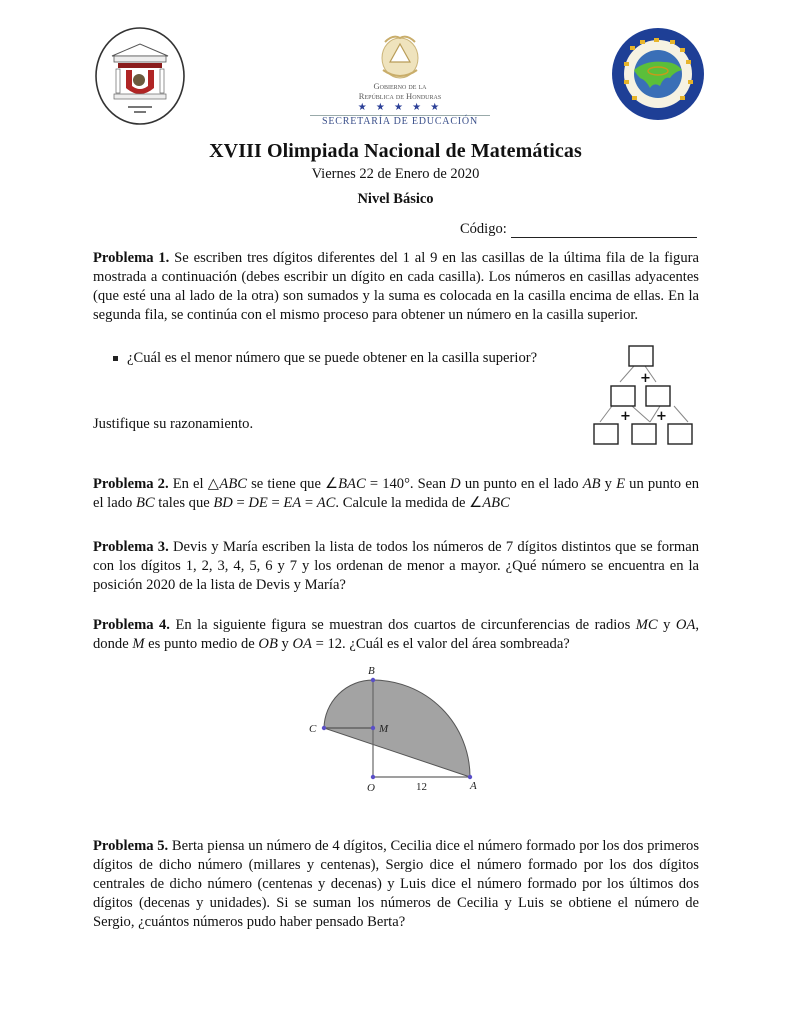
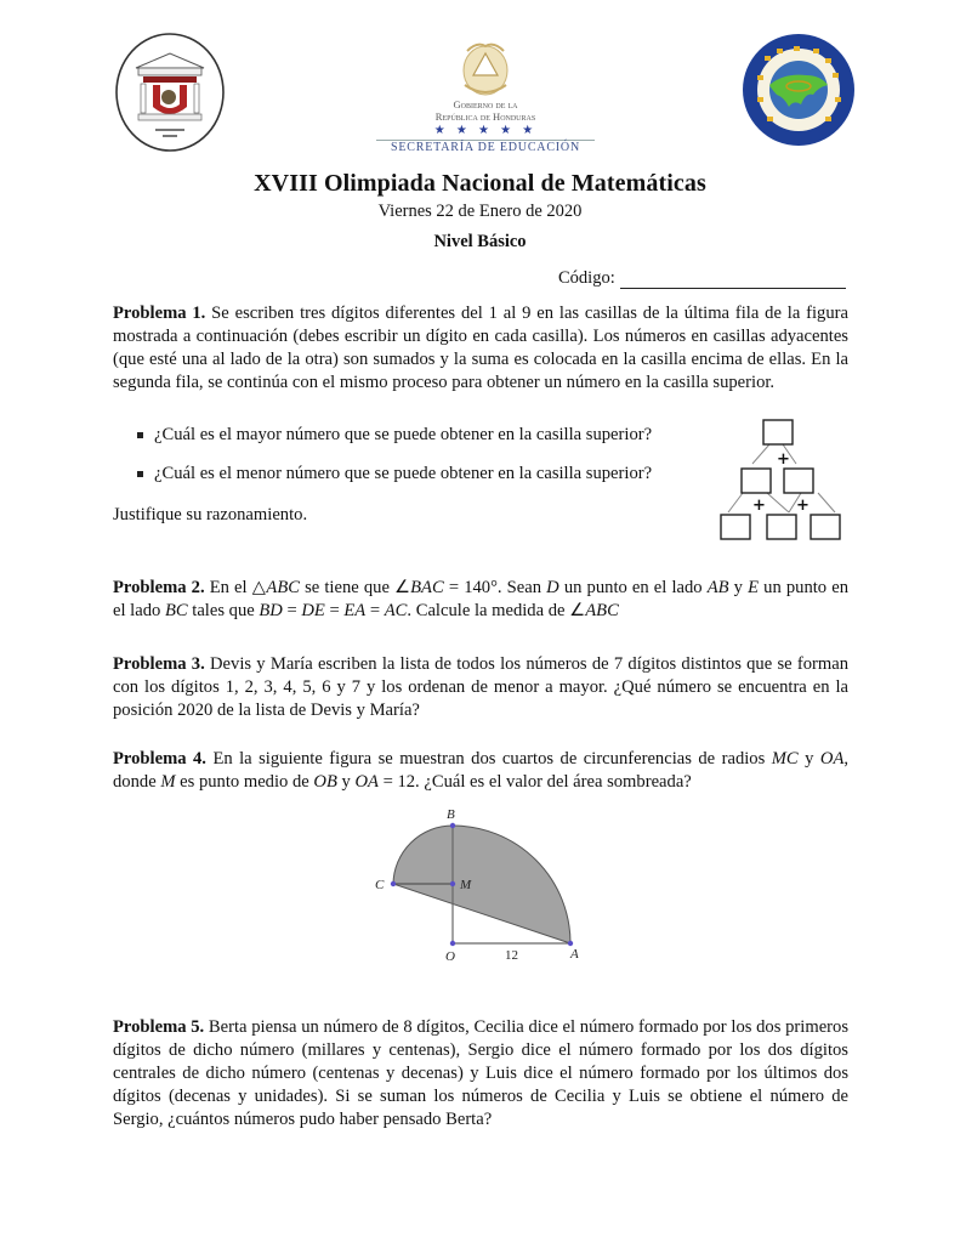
  Gobierno de la
  República de Honduras
  ★ ★ ★ ★ ★
  SECRETARÍA DE EDUCACIÓN
  XVIII Olimpiada Nacional de Matemáticas
  Viernes 22 de Enero de 2020
  Nivel Básico
  Código:
  Problema 1. Se escriben tres dígitos diferentes del 1 al 9 en las casillas de la última fila de la figura mostrada a continuación (debes escribir un dígito en cada casilla). Los números en casillas adyacentes (que esté una al lado de la otra) son sumados y la suma es colocada en la casilla encima de ellas. En la segunda fila, se continúa con el mismo proceso para obtener un número en la casilla superior.
+ ¿Cuál es el mayor número que se puede obtener en la casilla superior?
  ¿Cuál es el menor número que se puede obtener en la casilla superior?
  Justifique su razonamiento.
  +
  +
  +
  Problema 2. En el △ABC se tiene que ∠BAC = 140°. Sean D un punto en el lado AB y E un punto en el lado BC tales que BD = DE = EA = AC. Calcule la medida de ∠ABC
  Problema 3. Devis y María escriben la lista de todos los números de 7 dígitos distintos que se forman con los dígitos 1, 2, 3, 4, 5, 6 y 7 y los ordenan de menor a mayor. ¿Qué número se encuentra en la posición 2020 de la lista de Devis y María?
  Problema 4. En la siguiente figura se muestran dos cuartos de circunferencias de radios MC y OA, donde M es punto medio de OB y OA = 12. ¿Cuál es el valor del área sombreada?
  B
  C
  M
  O
  A
  12
- Problema 5. Berta piensa un número de 4 dígitos, Cecilia dice el número formado por los dos primeros dígitos de dicho número (millares y centenas), Sergio dice el número formado por los dos dígitos centrales de dicho número (centenas y decenas) y Luis dice el número formado por los últimos dos dígitos (decenas y unidades). Si se suman los números de Cecilia y Luis se obtiene el número de Sergio, ¿cuántos números pudo haber pensado Berta?
+ Problema 5. Berta piensa un número de 8 dígitos, Cecilia dice el número formado por los dos primeros dígitos de dicho número (millares y centenas), Sergio dice el número formado por los dos dígitos centrales de dicho número (centenas y decenas) y Luis dice el número formado por los últimos dos dígitos (decenas y unidades). Si se suman los números de Cecilia y Luis se obtiene el número de Sergio, ¿cuántos números pudo haber pensado Berta?
